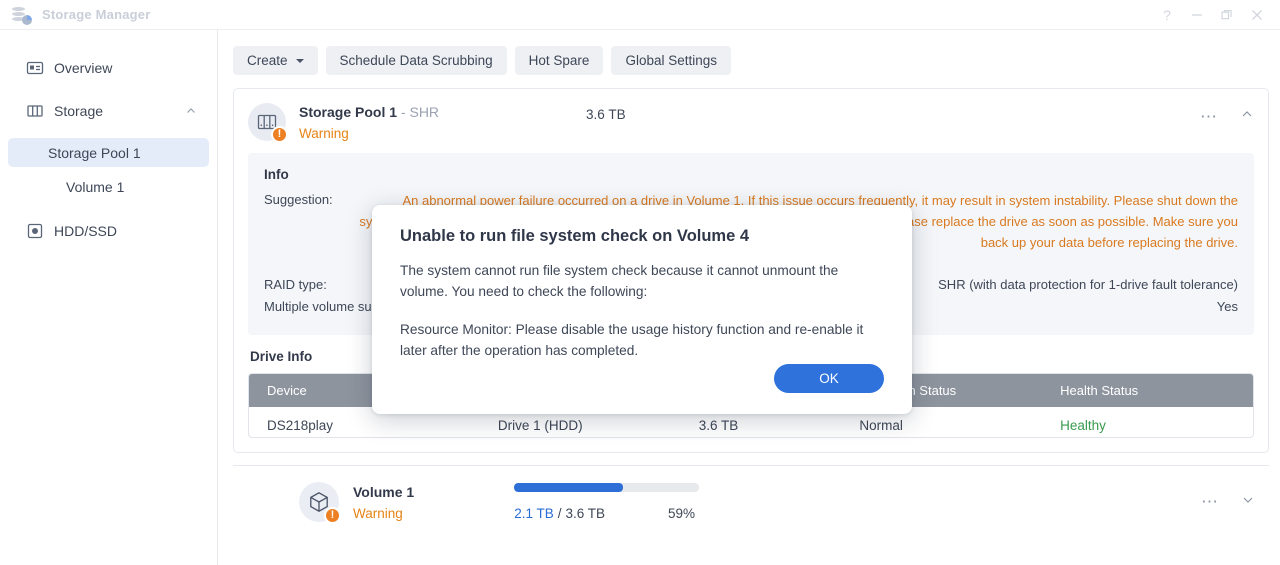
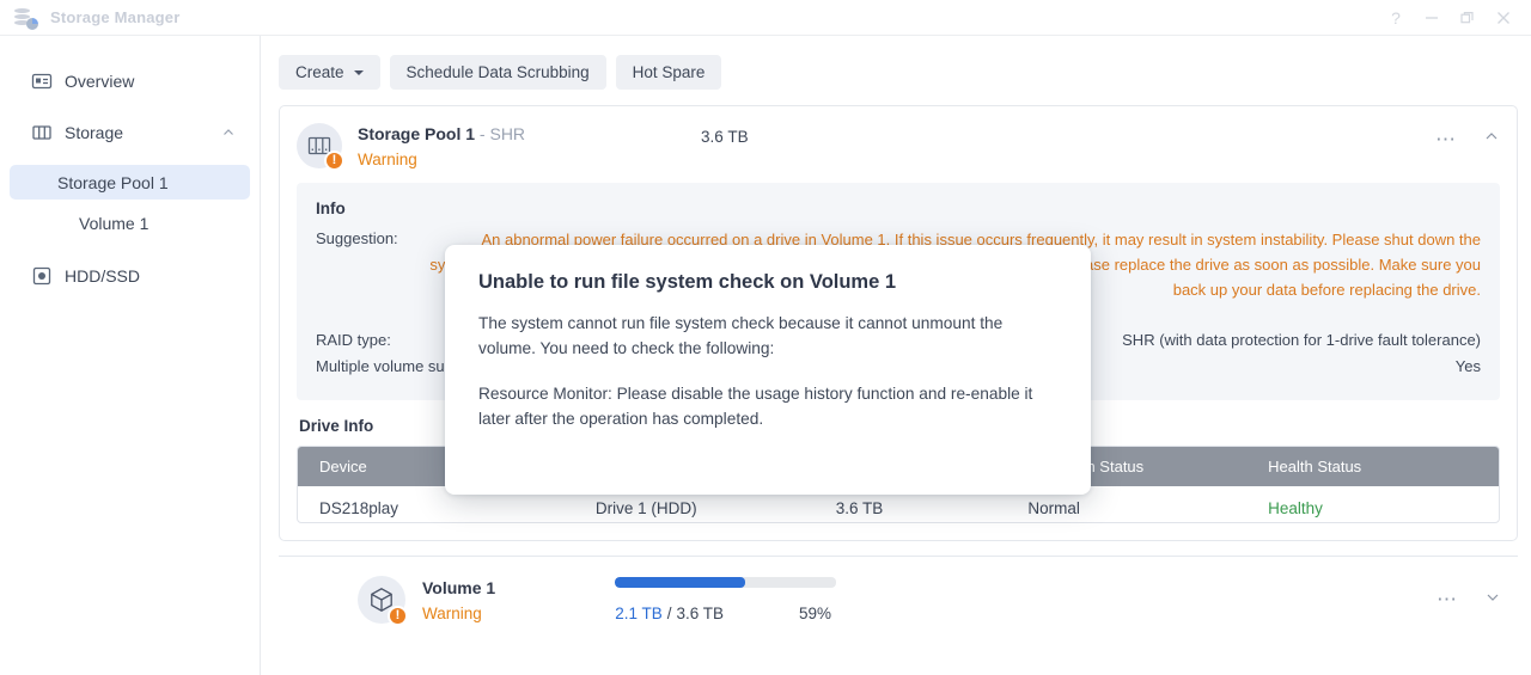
  Storage Manager
  ?
  Overview
  Storage
  Storage Pool 1
  Volume 1
  HDD/SSD
  Create
  Schedule Data Scrubbing
  Hot Spare
- Global Settings
  !
  Storage Pool 1 - SHR
  Warning
  3.6 TB
  ⋯
  Info
  Suggestion:
  An abnormal power failure occurred on a drive in Volume 1. If this issue occurs frequently, it may result in system instability. Please shut down the sy se replace the drive as soon as possible. Make sure you back up your data before replacing the drive.
  RAID type:
  SHR (with data protection for 1-drive fault tolerance)
  Multiple volume su
  Yes
  Drive Info
  DS218play	Drive 1 (HDD)	3.6 TB	Normal	Healthy
  !
  Volume 1
  Warning
  2.1 TB
  /
  3.6 TB
  59%
  ⋯
- Unable to run file system check on Volume 4
+ Unable to run file system check on Volume 1
  The system cannot run file system check because it cannot unmount the volume. You need to check the following:
  Resource Monitor: Please disable the usage history function and re-enable it later after the operation has completed.
- OK
